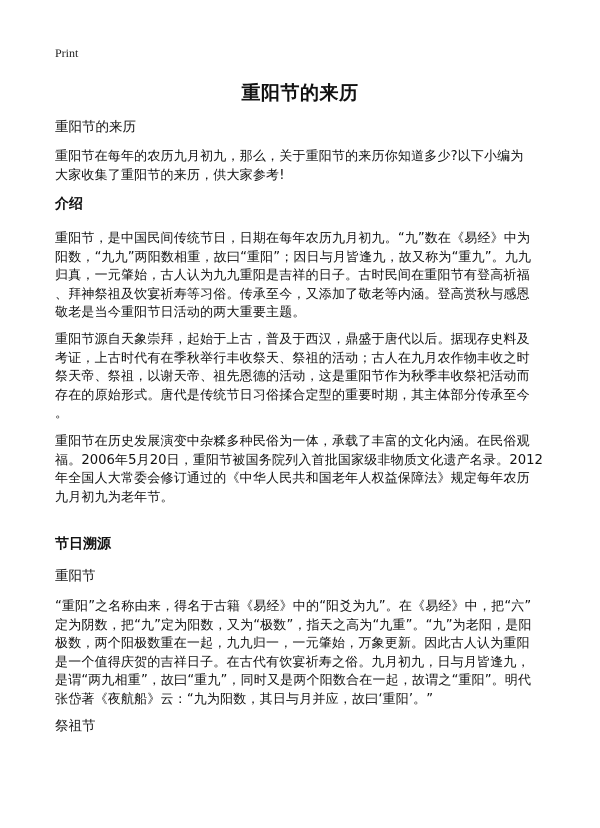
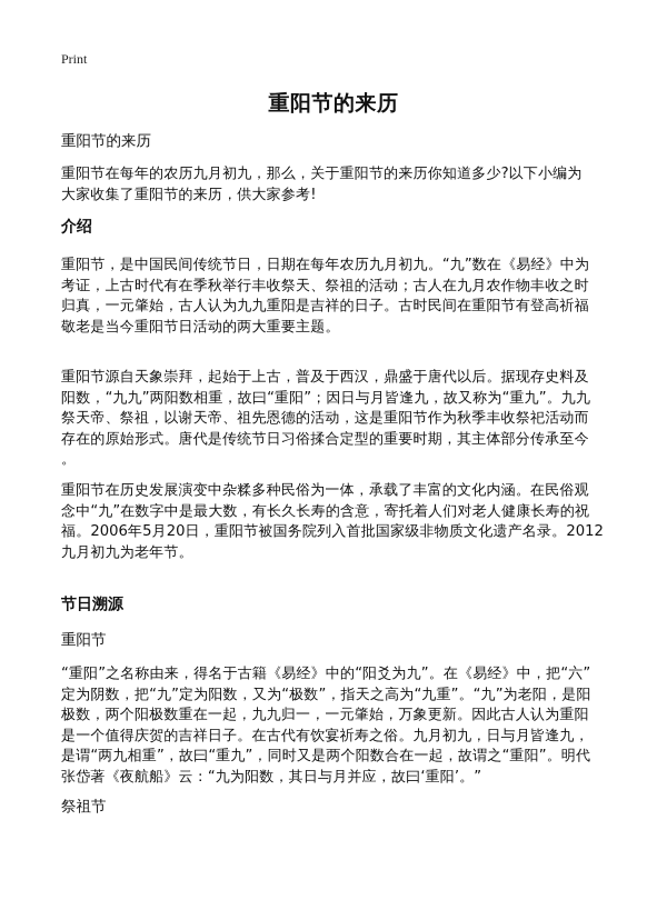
  Print
  重阳节的来历
  重阳节的来历
  重阳节在每年的农历九月初九，那么，关于重阳节的来历你知道多少?以下小编为
  大家收集了重阳节的来历，供大家参考!
  介绍
  重阳节，是中国民间传统节日，日期在每年农历九月初九。“九”数在《易经》中为
- 阳数，“九九”两阳数相重，故曰“重阳”；因日与月皆逢九，故又称为“重九”。九九
+ 考证，上古时代有在季秋举行丰收祭天、祭祖的活动；古人在九月农作物丰收之时
  归真，一元肇始，古人认为九九重阳是吉祥的日子。古时民间在重阳节有登高祈福
- 、拜神祭祖及饮宴祈寿等习俗。传承至今，又添加了敬老等内涵。登高赏秋与感恩
  敬老是当今重阳节日活动的两大重要主题。
  重阳节源自天象崇拜，起始于上古，普及于西汉，鼎盛于唐代以后。据现存史料及
- 考证，上古时代有在季秋举行丰收祭天、祭祖的活动；古人在九月农作物丰收之时
+ 阳数，“九九”两阳数相重，故曰“重阳”；因日与月皆逢九，故又称为“重九”。九九
  祭天帝、祭祖，以谢天帝、祖先恩德的活动，这是重阳节作为秋季丰收祭祀活动而
  存在的原始形式。唐代是传统节日习俗揉合定型的重要时期，其主体部分传承至今
  。
  重阳节在历史发展演变中杂糅多种民俗为一体，承载了丰富的文化内涵。在民俗观
+ 念中“九”在数字中是最大数，有长久长寿的含意，寄托着人们对老人健康长寿的祝
  福。2006年5月20日，重阳节被国务院列入首批国家级非物质文化遗产名录。2012
- 年全国人大常委会修订通过的《中华人民共和国老年人权益保障法》规定每年农历
  九月初九为老年节。
  节日溯源
  重阳节
  “重阳”之名称由来，得名于古籍《易经》中的“阳爻为九”。在《易经》中，把“六”
  定为阴数，把“九”定为阳数，又为“极数”，指天之高为“九重”。“九”为老阳，是阳
  极数，两个阳极数重在一起，九九归一，一元肇始，万象更新。因此古人认为重阳
  是一个值得庆贺的吉祥日子。在古代有饮宴祈寿之俗。九月初九，日与月皆逢九，
  是谓“两九相重”，故曰“重九”，同时又是两个阳数合在一起，故谓之“重阳”。明代
  张岱著《夜航船》云：“九为阳数，其日与月并应，故曰‘重阳’。”
  祭祖节
